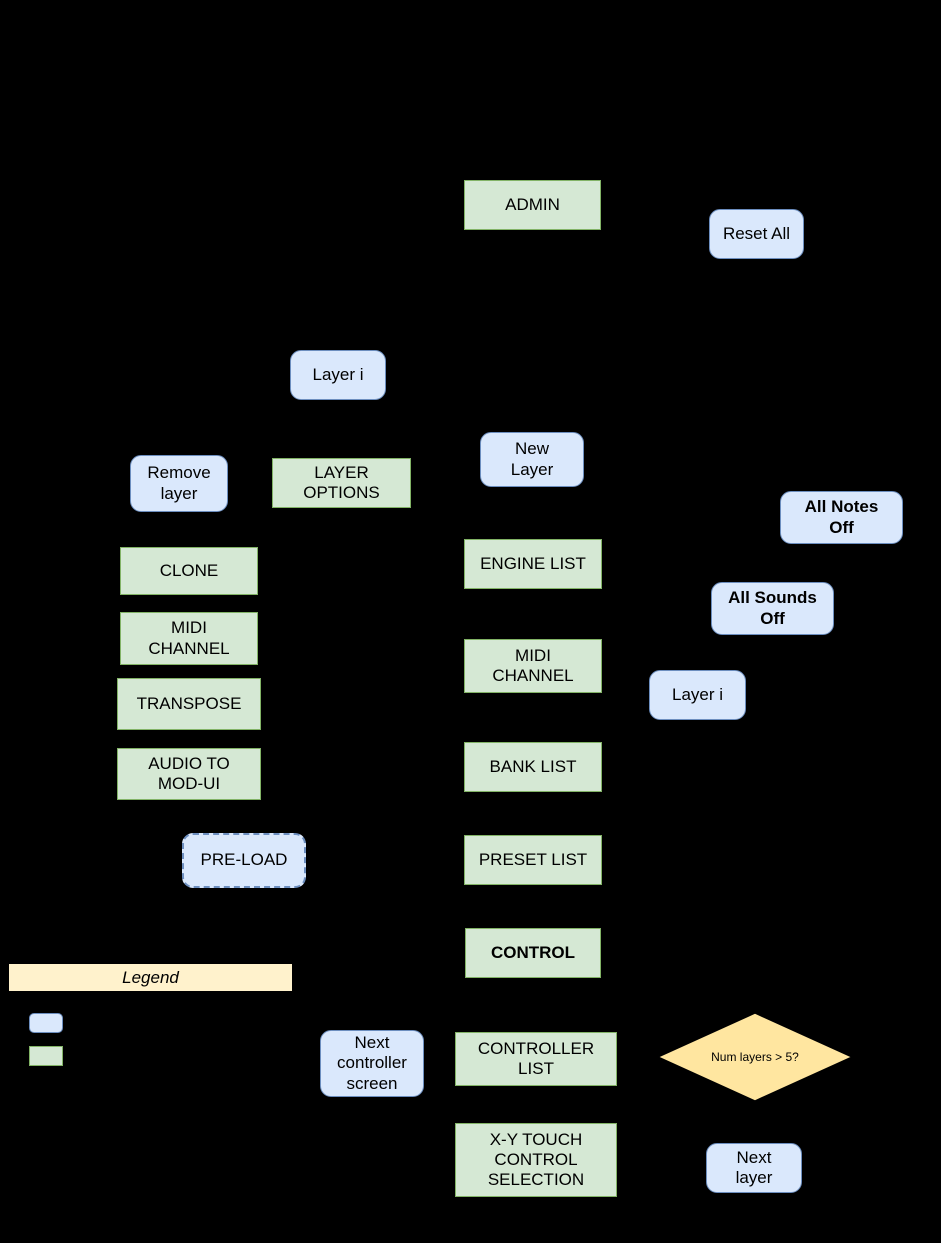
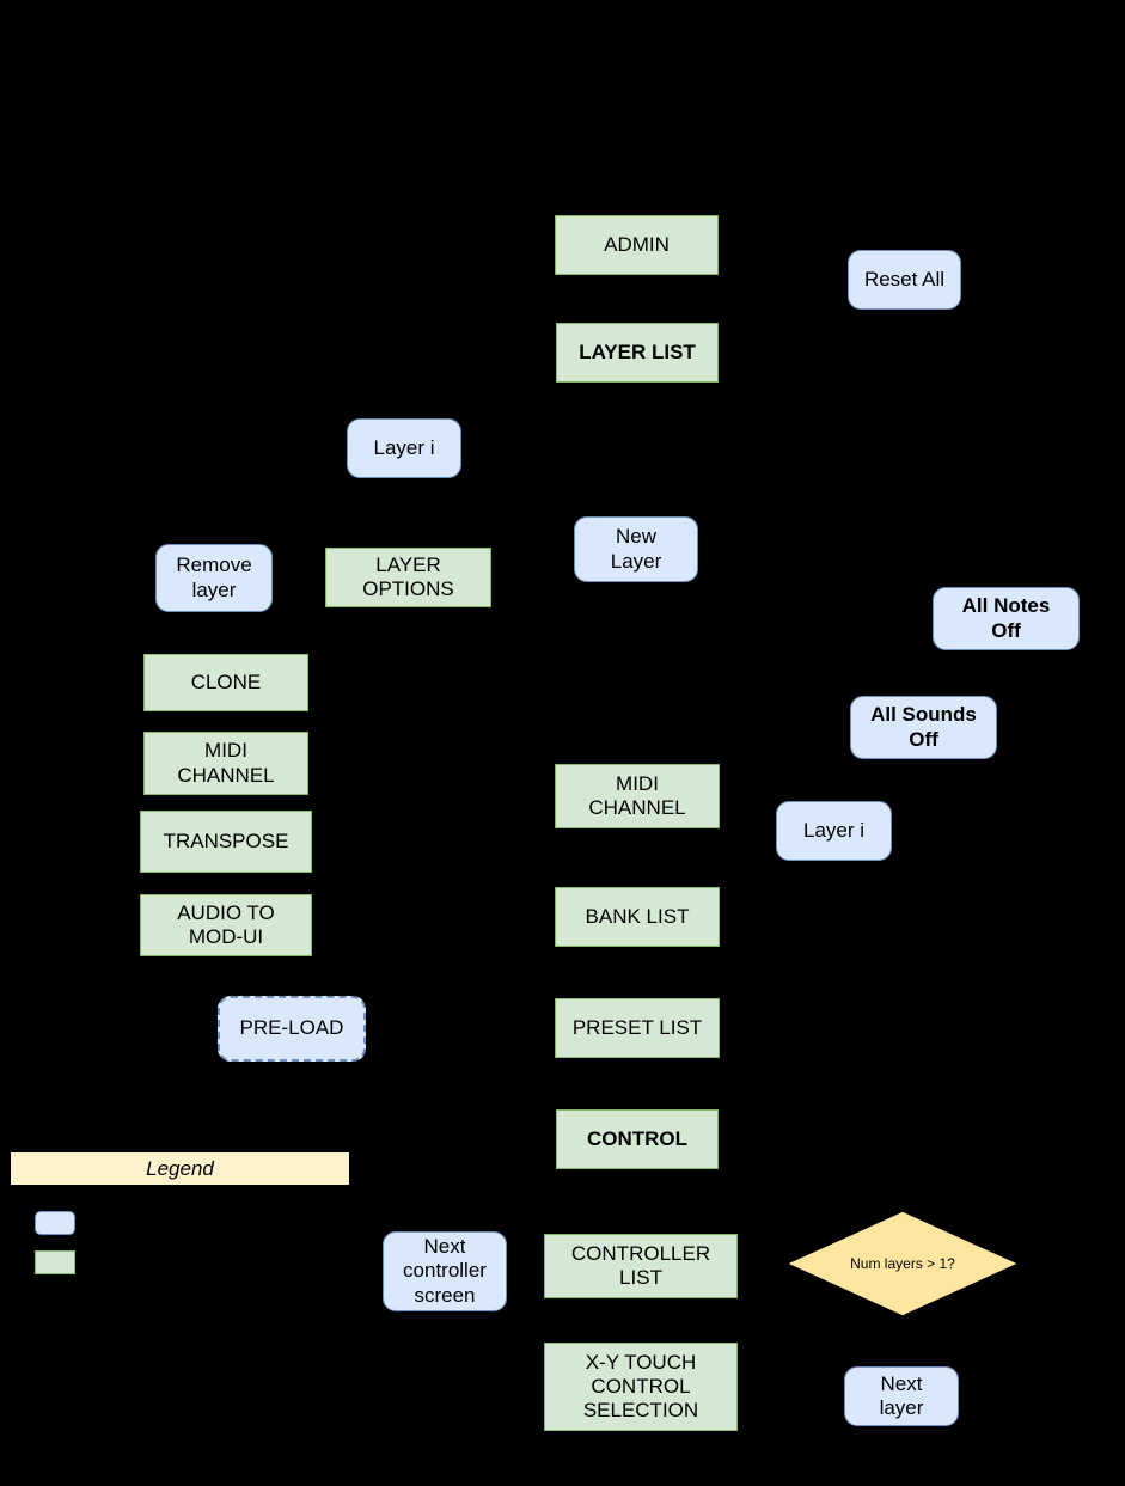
  ADMIN
+ LAYER LIST
  New
  Layer
- ENGINE LIST
  MIDI
  CHANNEL
  BANK LIST
  PRESET LIST
  CONTROL
  CONTROLLER
  LIST
  X-Y TOUCH
  CONTROL
  SELECTION
  Layer i
  Remove
  layer
  LAYER
  OPTIONS
  CLONE
  MIDI
  CHANNEL
  TRANSPOSE
  AUDIO TO
  MOD-UI
  PRE-LOAD
  Next
  controller
  screen
  Reset All
  All Notes
  Off
  All Sounds
  Off
  Layer i
- Num layers > 5?
+ Num layers > 1?
  Next
  layer
  Legend
